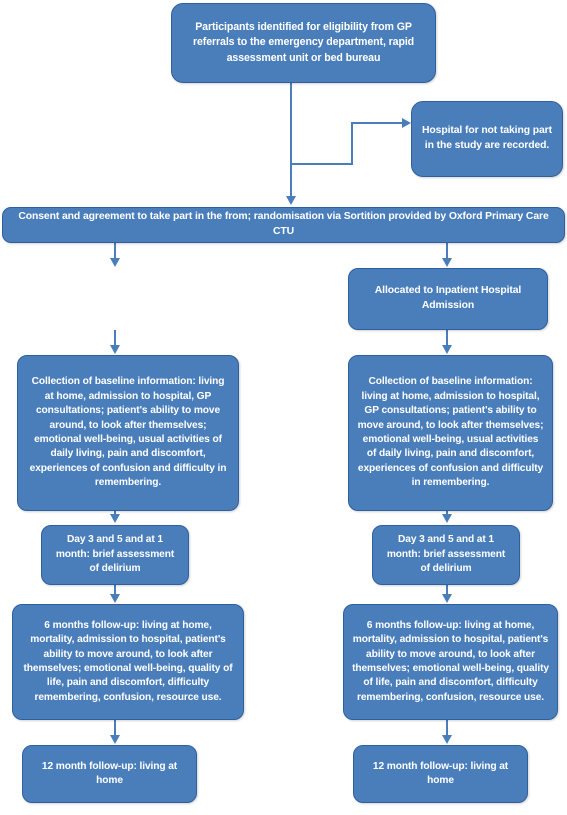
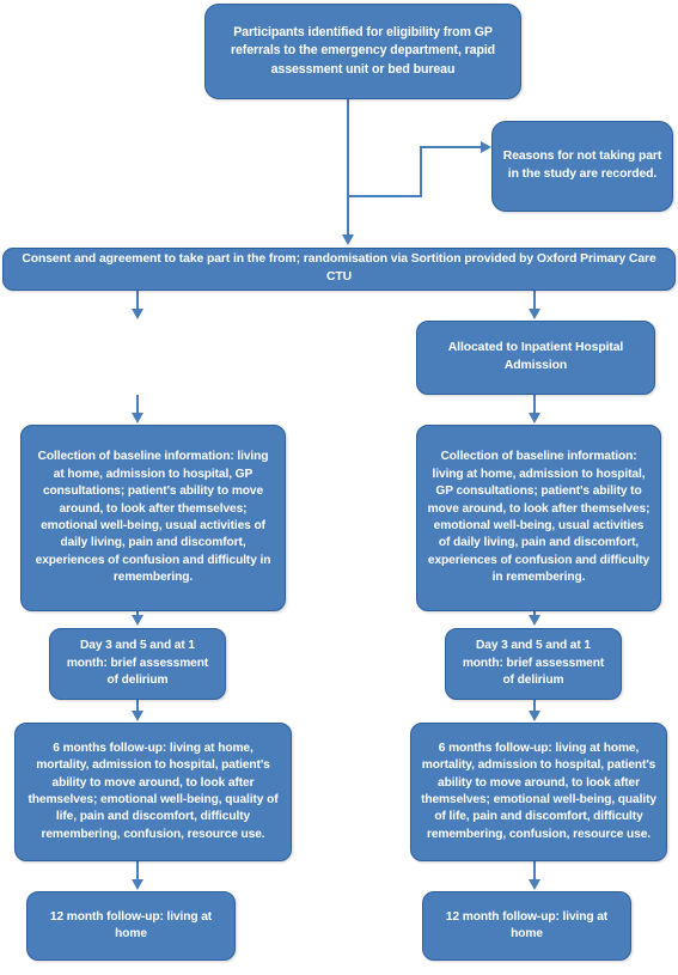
  Participants identified for eligibility from GP referrals to the emergency department, rapid assessment unit or bed bureau
- Hospital for not taking part in the study are recorded.
+ Reasons for not taking part in the study are recorded.
  Consent and agreement to take part in the from; randomisation via Sortition provided by Oxford Primary Care CTU
  Allocated to Inpatient Hospital Admission
  Collection of baseline information: living at home, admission to hospital, GP consultations; patient's ability to move around, to look after themselves; emotional well-being, usual activities of daily living, pain and discomfort, experiences of confusion and difficulty in remembering.
  Collection of baseline information: living at home, admission to hospital, GP consultations; patient's ability to move around, to look after themselves; emotional well-being, usual activities of daily living, pain and discomfort, experiences of confusion and difficulty in remembering.
  Day 3 and 5 and at 1 month: brief assessment of delirium
  Day 3 and 5 and at 1 month: brief assessment of delirium
  6 months follow-up: living at home, mortality, admission to hospital, patient's ability to move around, to look after themselves; emotional well-being, quality of life, pain and discomfort, difficulty remembering, confusion, resource use.
  6 months follow-up: living at home, mortality, admission to hospital, patient's ability to move around, to look after themselves; emotional well-being, quality of life, pain and discomfort, difficulty remembering, confusion, resource use.
  12 month follow-up: living at home
  12 month follow-up: living at home
